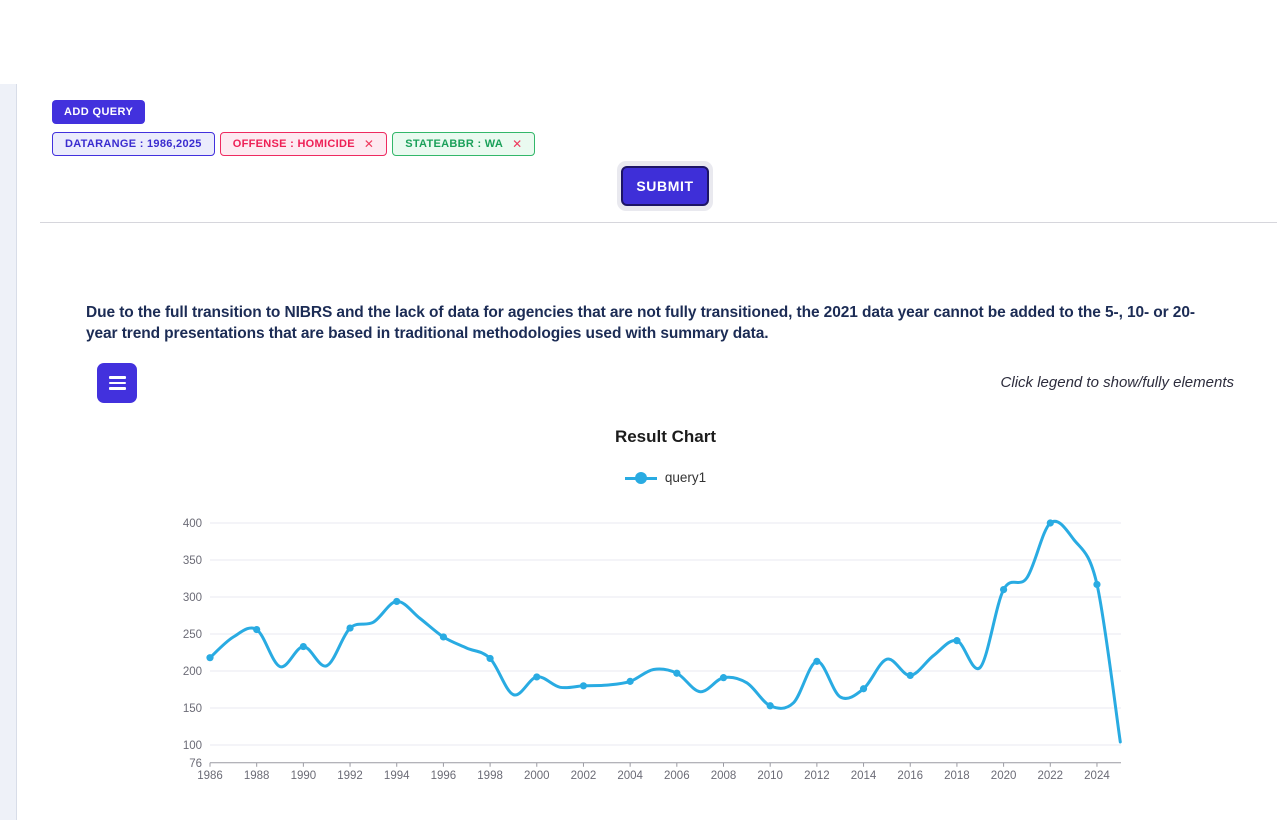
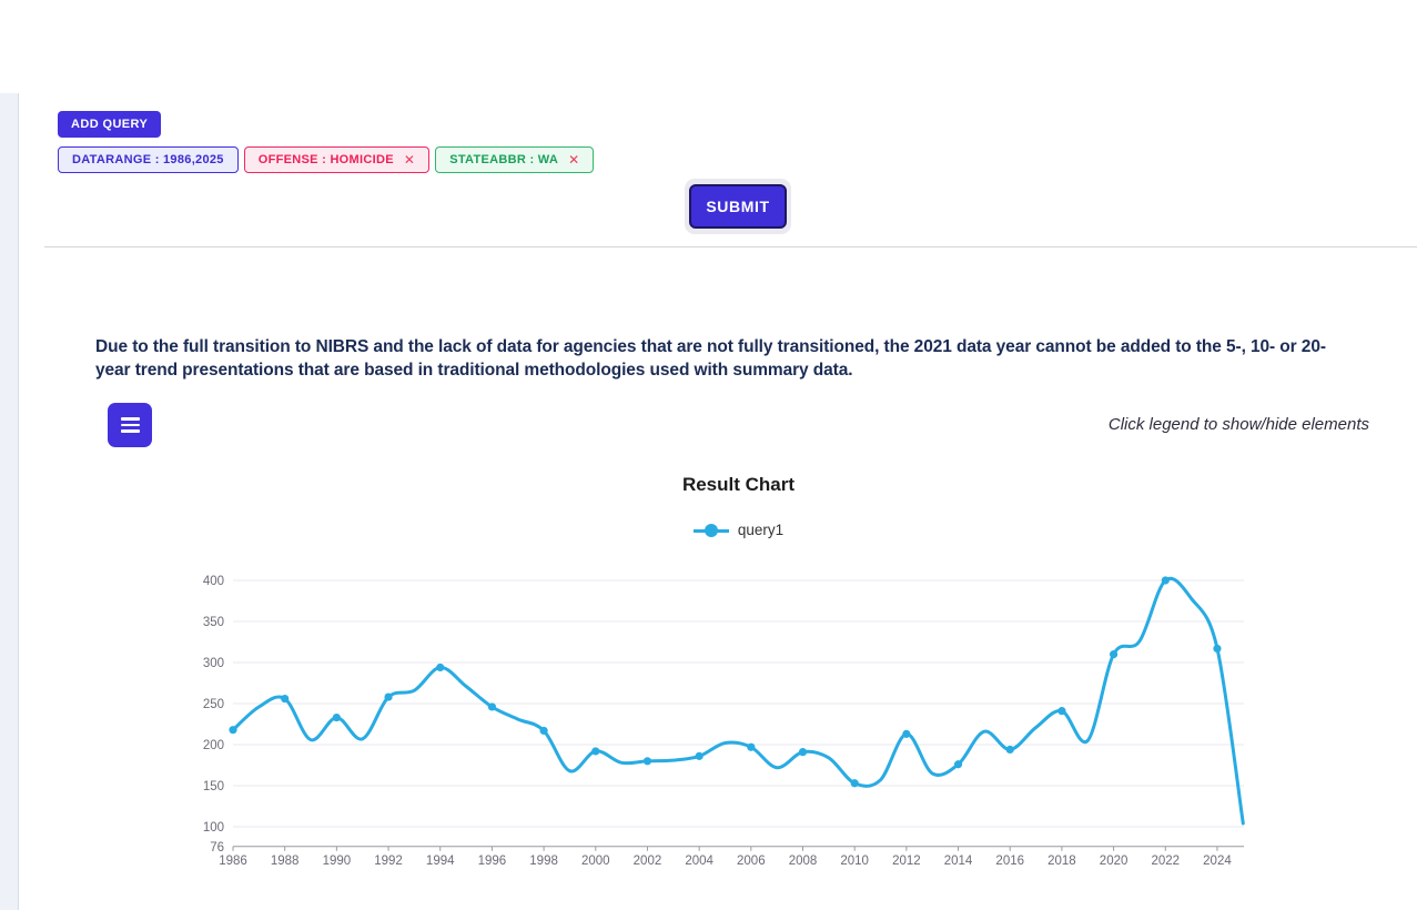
  ADD QUERY
  DATARANGE : 1986,2025
  OFFENSE : HOMICIDE
  ✕
  STATEABBR : WA
  ✕
  SUBMIT
  Due to the full transition to NIBRS and the lack of data for agencies that are not fully transitioned, the 2021 data year cannot be added to the 5-, 10- or 20-year trend presentations that are based in traditional methodologies used with summary data.
- Click legend to show/fully elements
+ Click legend to show/hide elements
  Result Chart
  query1
  400
  350
  300
  250
  200
  150
  100
  76
  1986
  1988
  1990
  1992
  1994
  1996
  1998
  2000
  2002
  2004
  2006
  2008
  2010
  2012
  2014
  2016
  2018
  2020
  2022
  2024
